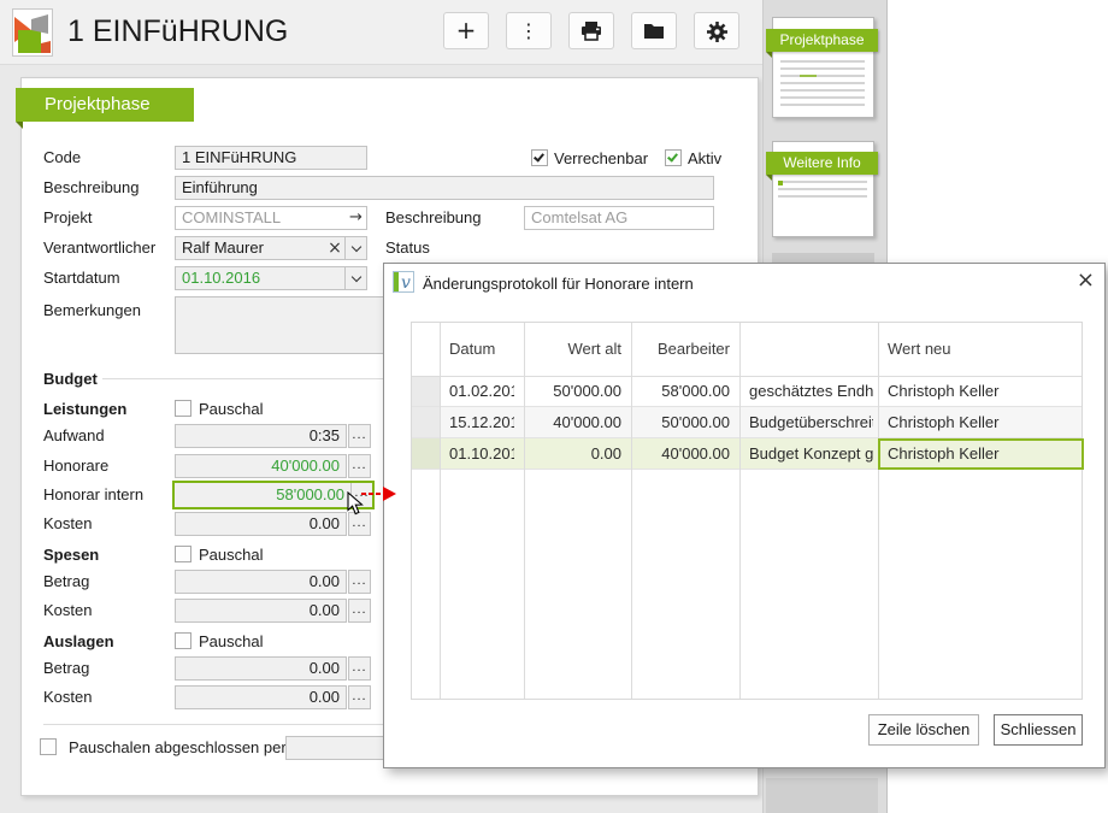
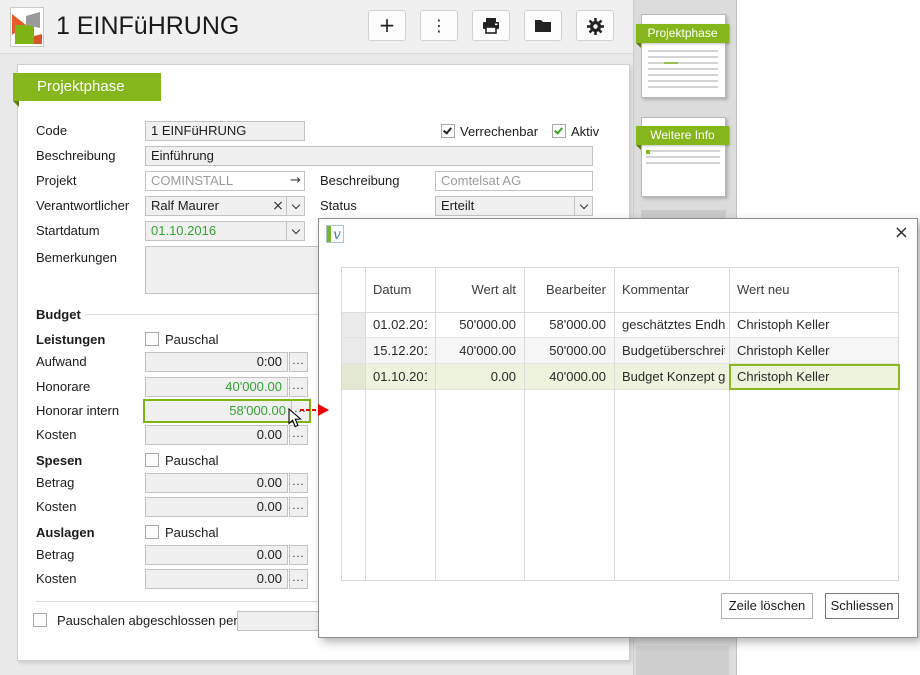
  1 EINFüHRUNG
  +
  ⋮
  Projektphase
  Code
  1 EINFüHRUNG
  Verrechenbar
  Aktiv
  Beschreibung
  Einführung
  Projekt
  COMINSTALL
  →
  Beschreibung
  Comtelsat AG
  Verantwortlicher
  Ralf Maurer
  ×
  Status
+ Erteilt
  Startdatum
  01.10.2016
  Bemerkungen
  Budget
  Leistungen
  Pauschal
  Aufwand
- 0:35
+ 0:00
  ...
  Honorare
  40'000.00
  ...
  Honorar intern
  58'000.00
  Kosten
  0.00
  ...
  Spesen
  Pauschal
  Betrag
  0.00
  ...
  Kosten
  0.00
  ...
  Auslagen
  Pauschal
  Betrag
  0.00
  ...
  Kosten
  0.00
  ...
  Pauschalen abgeschlossen per
  Projektphase
  Weitere Info
  v
- Änderungsprotokoll für Honorare intern
  ×
  Datum
  Wert alt
  Bearbeiter
+ Kommentar
  Wert neu
  01.02.20
  50'000.00
  58'000.00
  geschätztes Endh
  Christoph Keller
  15.12.20
  40'000.00
  50'000.00
  Budgetüberschrei
  Christoph Keller
  01.10.20
  0.00
  40'000.00
  Budget Konzept g
  Christoph Keller
  Zeile löschen
  Schliessen
